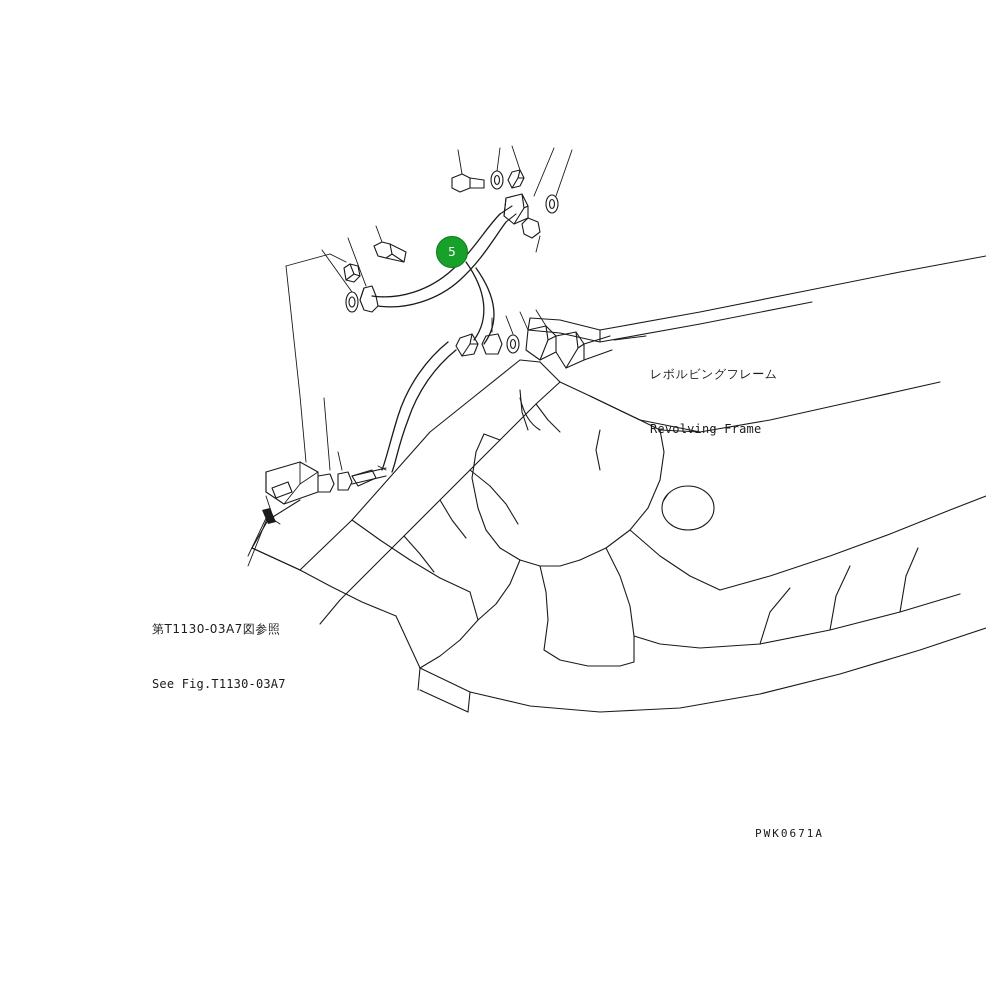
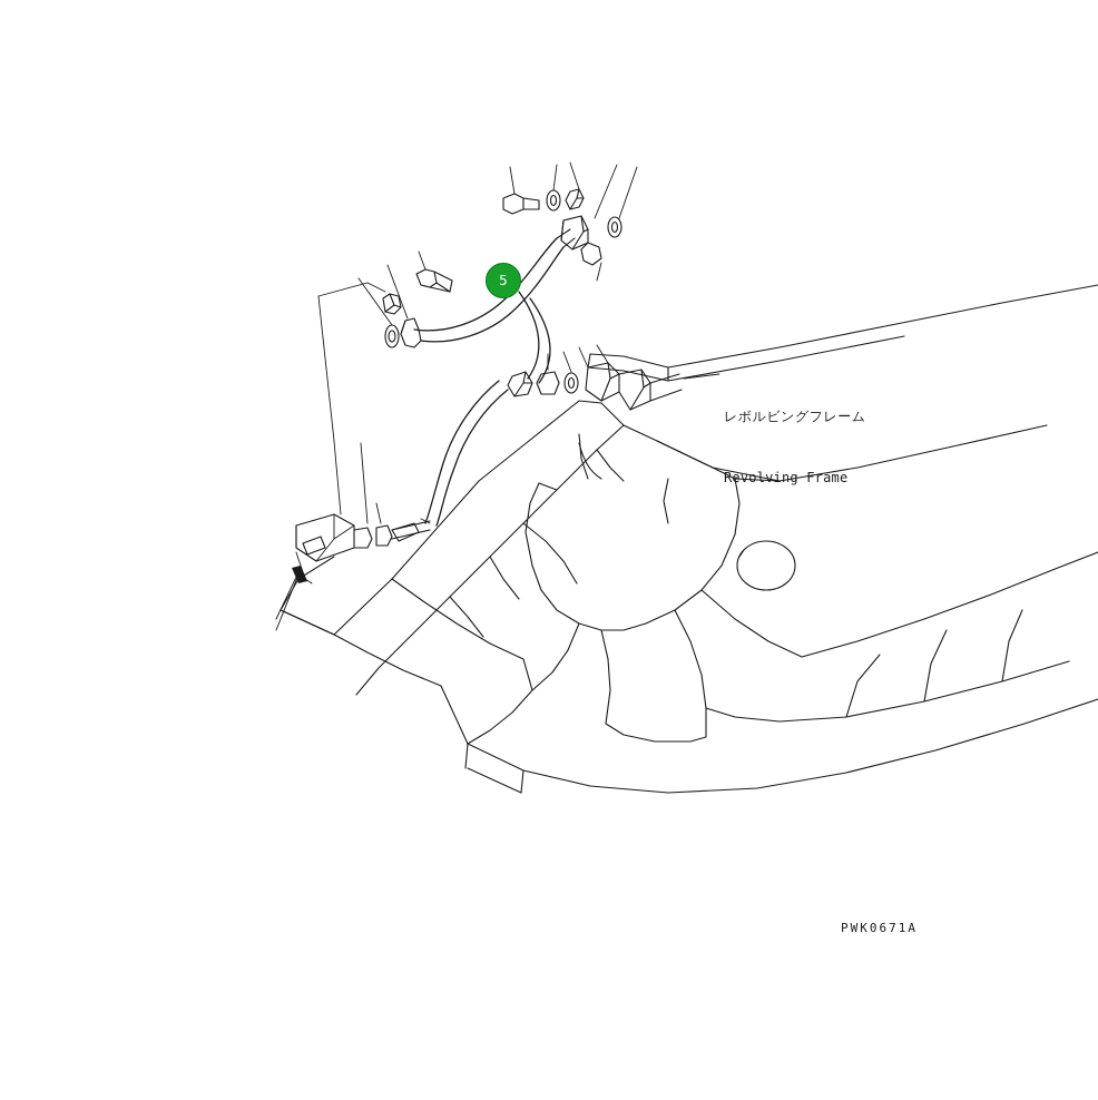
  5
  レボルビングフレーム
  Revolving Frame
- 第T1130-03A7図参照
- See Fig.T1130-03A7
  PWK0671A
